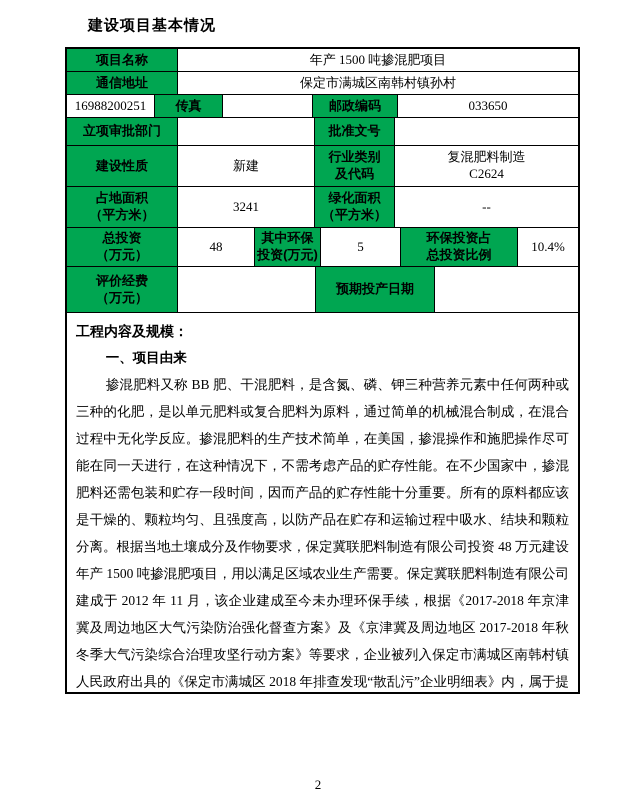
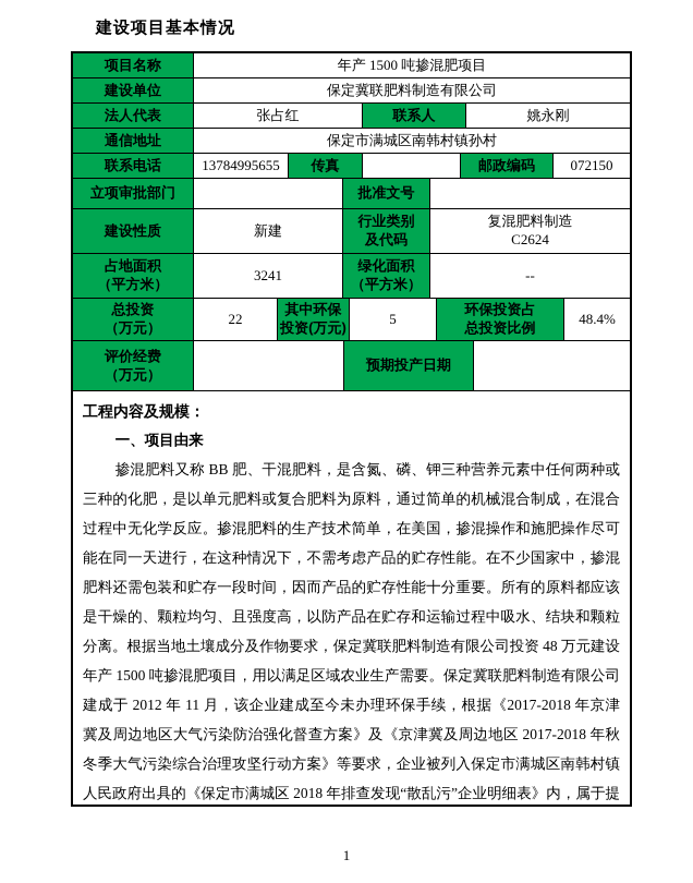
  建设项目基本情况
  项目名称
  年产 1500 吨掺混肥项目
+ 建设单位
+ 保定冀联肥料制造有限公司
+ 法人代表
+ 张占红
+ 联系人
+ 姚永刚
  通信地址
  保定市满城区南韩村镇孙村
+ 联系电话
- 16988200251
+ 13784995655
  传真
  邮政编码
- 033650
+ 072150
  立项审批部门
  批准文号
  建设性质
  新建
  行业类别
  及代码
  复混肥料制造
  C2624
  占地面积
  （平方米）
  3241
  绿化面积
  （平方米）
  --
  总投资
  （万元）
- 48
+ 22
  其中环保
  投资(万元)
  5
  环保投资占
  总投资比例
- 10.4%
+ 48.4%
  评价经费
  （万元）
  预期投产日期
  工程内容及规模：
  一、项目由来
  掺混肥料又称 BB 肥、干混肥料，是含氮、磷、钾三种营养元素中任何两种或三种的化肥，是以单元肥料或复合肥料为原料，通过简单的机械混合制成，在混合过程中无化学反应。掺混肥料的生产技术简单，在美国，掺混操作和施肥操作尽可能在同一天进行，在这种情况下，不需考虑产品的贮存性能。在不少国家中，掺混肥料还需包装和贮存一段时间，因而产品的贮存性能十分重要。所有的原料都应该是干燥的、颗粒均匀、且强度高，以防产品在贮存和运输过程中吸水、结块和颗粒分离。根据当地土壤成分及作物要求，保定冀联肥料制造有限公司投资 48 万元建设年产 1500 吨掺混肥项目，用以满足区域农业生产需要。保定冀联肥料制造有限公司建成于 2012 年 11 月，该企业建成至今未办理环保手续，根据《2017-2018 年京津冀及周边地区大气污染防治强化督查方案》及《京津冀及周边地区 2017-2018 年秋冬季大气污染综合治理攻坚行动方案》等要求，企业被列入保定市满城区南韩村镇人民政府出具的《保定市满城区 2018 年排查发现“散乱污”企业明细表》内，属于提
- 2
+ 1
